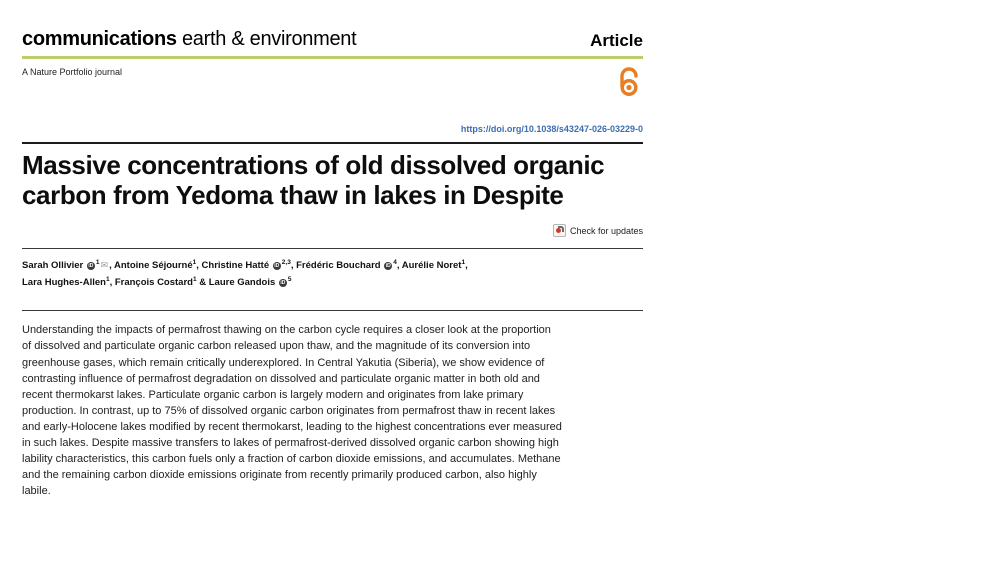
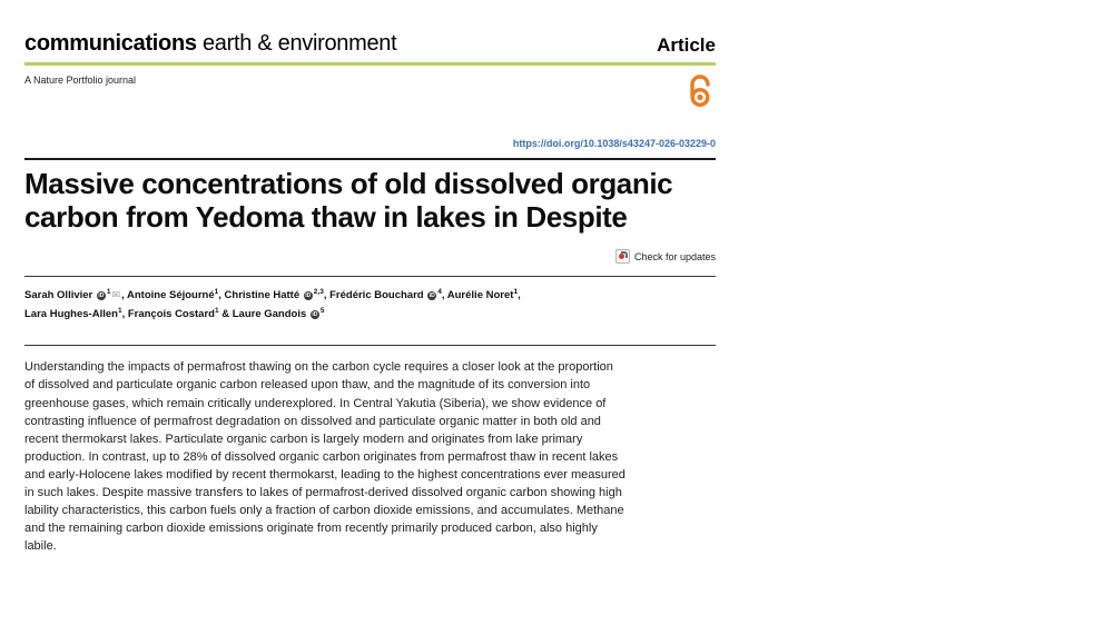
  communications earth & environment
  Article
  A Nature Portfolio journal
  https://doi.org/10.1038/s43247-026-03229-0
  Massive concentrations of old dissolved organic carbon from Yedoma thaw in lakes in Despite
  Check for updates
  Sarah Ollivier ✉, Antoine Séjourné , Christine Hatté , Frédéric Bouchard , Aurélie Noret ,
  Lara Hughes-Allen , François Costard & Laure Gandois
- Understanding the impacts of permafrost thawing on the carbon cycle requires a closer look at the proportion of dissolved and particulate organic carbon released upon thaw, and the magnitude of its conversion into greenhouse gases, which remain critically underexplored. In Central Yakutia (Siberia), we show evidence of contrasting influence of permafrost degradation on dissolved and particulate organic matter in both old and recent thermokarst lakes. Particulate organic carbon is largely modern and originates from lake primary production. In contrast, up to 75% of dissolved organic carbon originates from permafrost thaw in recent lakes and early-Holocene lakes modified by recent thermokarst, leading to the highest concentrations ever measured in such lakes. Despite massive transfers to lakes of permafrost-derived dissolved organic carbon showing high lability characteristics, this carbon fuels only a fraction of carbon dioxide emissions, and accumulates. Methane and the remaining carbon dioxide emissions originate from recently primarily produced carbon, also highly labile.
+ Understanding the impacts of permafrost thawing on the carbon cycle requires a closer look at the proportion of dissolved and particulate organic carbon released upon thaw, and the magnitude of its conversion into greenhouse gases, which remain critically underexplored. In Central Yakutia (Siberia), we show evidence of contrasting influence of permafrost degradation on dissolved and particulate organic matter in both old and recent thermokarst lakes. Particulate organic carbon is largely modern and originates from lake primary production. In contrast, up to 28% of dissolved organic carbon originates from permafrost thaw in recent lakes and early-Holocene lakes modified by recent thermokarst, leading to the highest concentrations ever measured in such lakes. Despite massive transfers to lakes of permafrost-derived dissolved organic carbon showing high lability characteristics, this carbon fuels only a fraction of carbon dioxide emissions, and accumulates. Methane and the remaining carbon dioxide emissions originate from recently primarily produced carbon, also highly labile.
